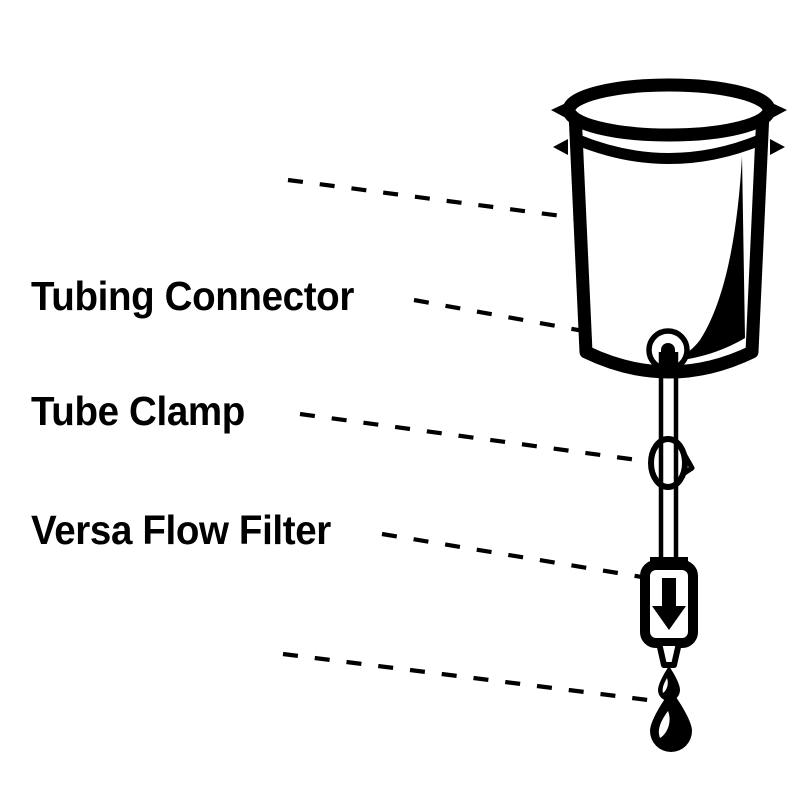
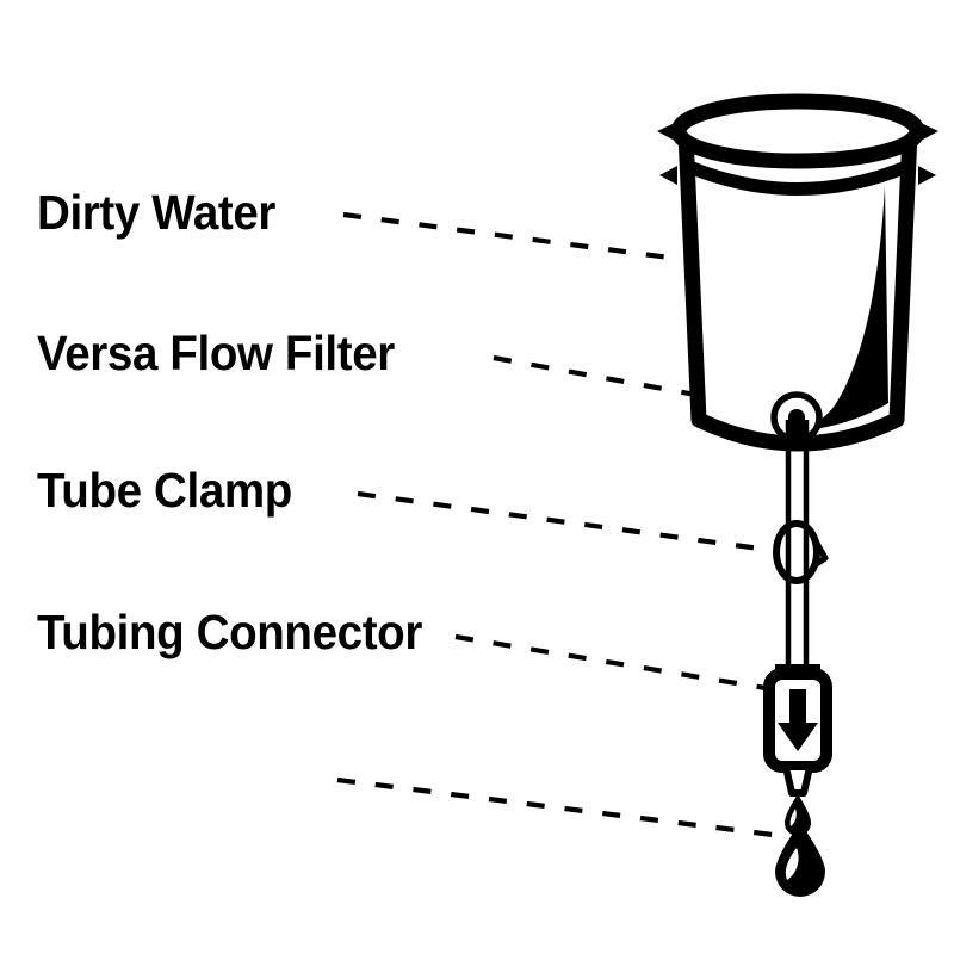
+ Dirty Water
- Tubing Connector
+ Versa Flow Filter
  Tube Clamp
- Versa Flow Filter
+ Tubing Connector
